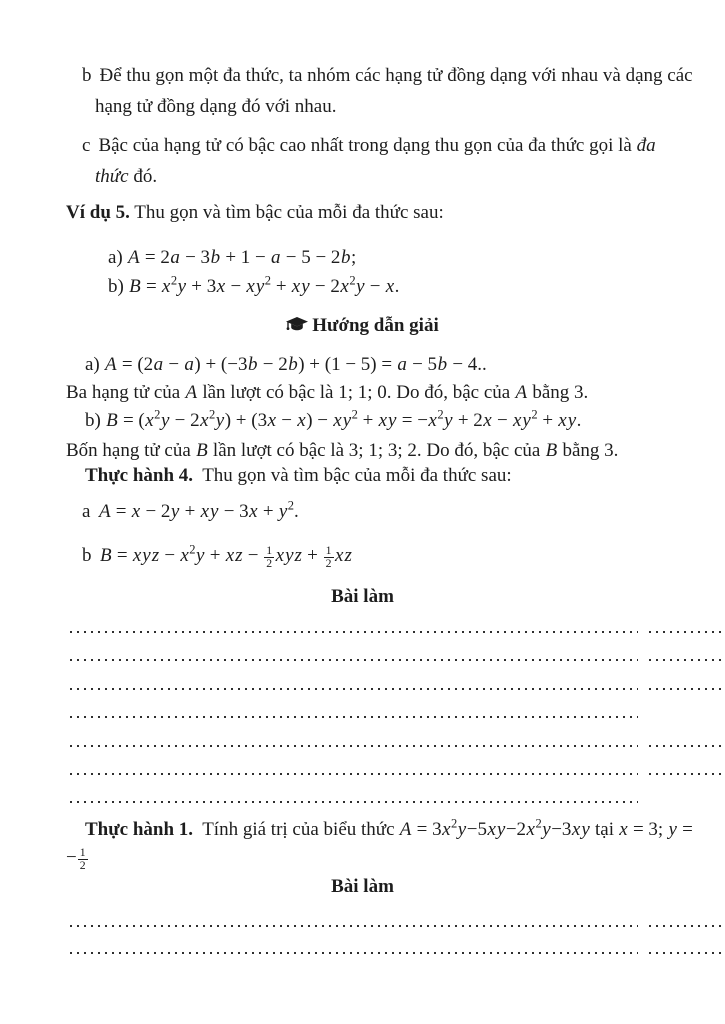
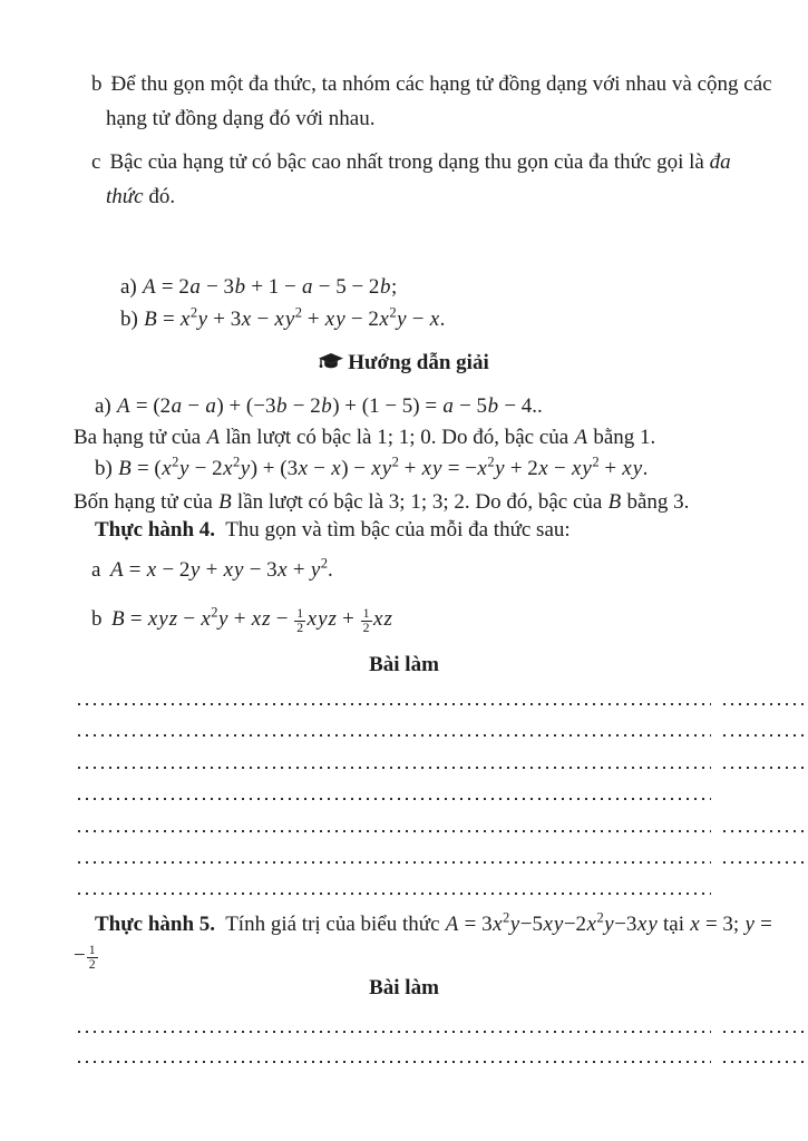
- b Để thu gọn một đa thức, ta nhóm các hạng tử đồng dạng với nhau và dạng các
+ b Để thu gọn một đa thức, ta nhóm các hạng tử đồng dạng với nhau và cộng các
  hạng tử đồng dạng đó với nhau.
  c Bậc của hạng tử có bậc cao nhất trong dạng thu gọn của đa thức gọi là đa
  thức đó.
- Ví dụ 5. Thu gọn và tìm bậc của mỗi đa thức sau:
  a) A = 2a − 3b + 1 − a − 5 − 2b;
  b) B = x2y + 3x − xy2 + xy − 2x2y − x.
  Hướng dẫn giải
  a) A = (2a − a) + (−3b − 2b) + (1 − 5) = a − 5b − 4..
- Ba hạng tử của A lần lượt có bậc là 1; 1; 0. Do đó, bậc của A bằng 3.
+ Ba hạng tử của A lần lượt có bậc là 1; 1; 0. Do đó, bậc của A bằng 1.
  b) B = (x2y − 2x2y) + (3x − x) − xy2 + xy = −x2y + 2x − xy2 + xy.
  Bốn hạng tử của B lần lượt có bậc là 3; 1; 3; 2. Do đó, bậc của B bằng 3.
  Thực hành 4. Thu gọn và tìm bậc của mỗi đa thức sau:
  a A = x − 2y + xy − 3x + y2.
  b B = xyz − x2y + xz −
  1
  2
  xyz +
  1
  2
  xz
  Bài làm
- Thực hành 1. Tính giá trị của biểu thức A = 3x2y−5xy−2x2y−3xy tại x = 3; y =
+ Thực hành 5. Tính giá trị của biểu thức A = 3x2y−5xy−2x2y−3xy tại x = 3; y =
  −
  1
  2
  Bài làm
